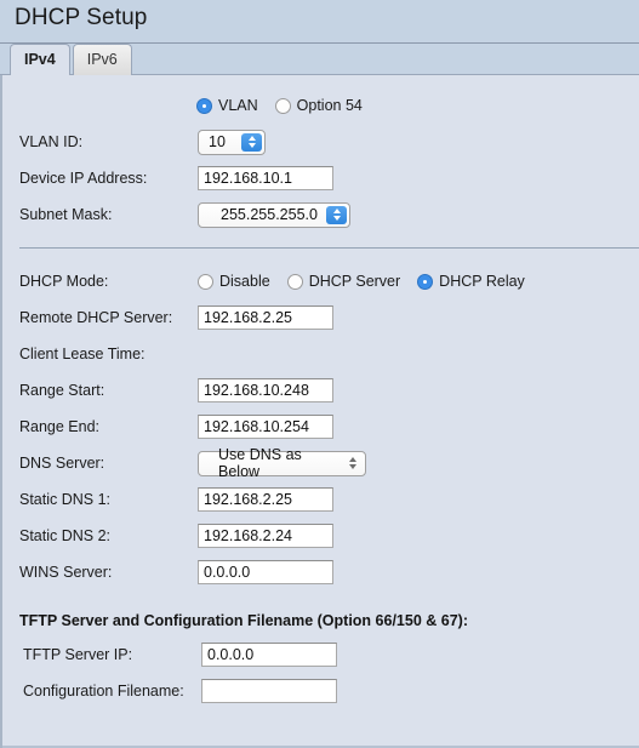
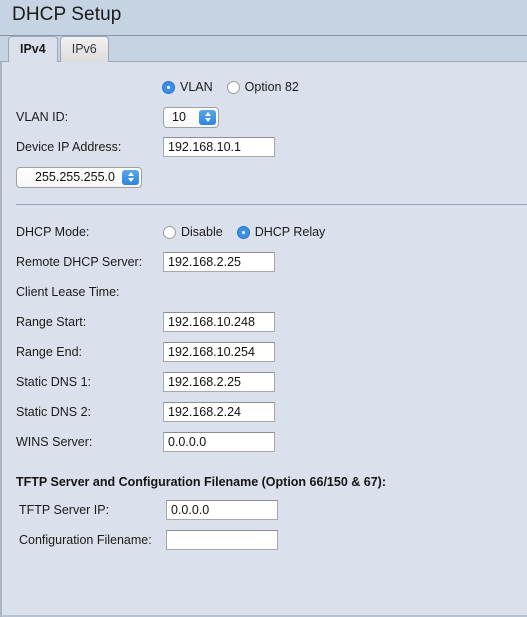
  DHCP Setup
  IPv4 IPv6
  VLAN
- Option 54
+ Option 82
  VLAN ID:
  10
  Device IP Address:
  192.168.10.1
- Subnet Mask:
  255.255.255.0
  DHCP Mode:
  Disable
- DHCP Server
  DHCP Relay
  Remote DHCP Server:
  192.168.2.25
  Client Lease Time:
  Range Start:
  192.168.10.248
  Range End:
  192.168.10.254
- DNS Server:
- Use DNS as Below
  Static DNS 1:
  192.168.2.25
  Static DNS 2:
  192.168.2.24
  WINS Server:
  0.0.0.0
  TFTP Server and Configuration Filename (Option 66/150 & 67):
  TFTP Server IP:
  0.0.0.0
  Configuration Filename:
